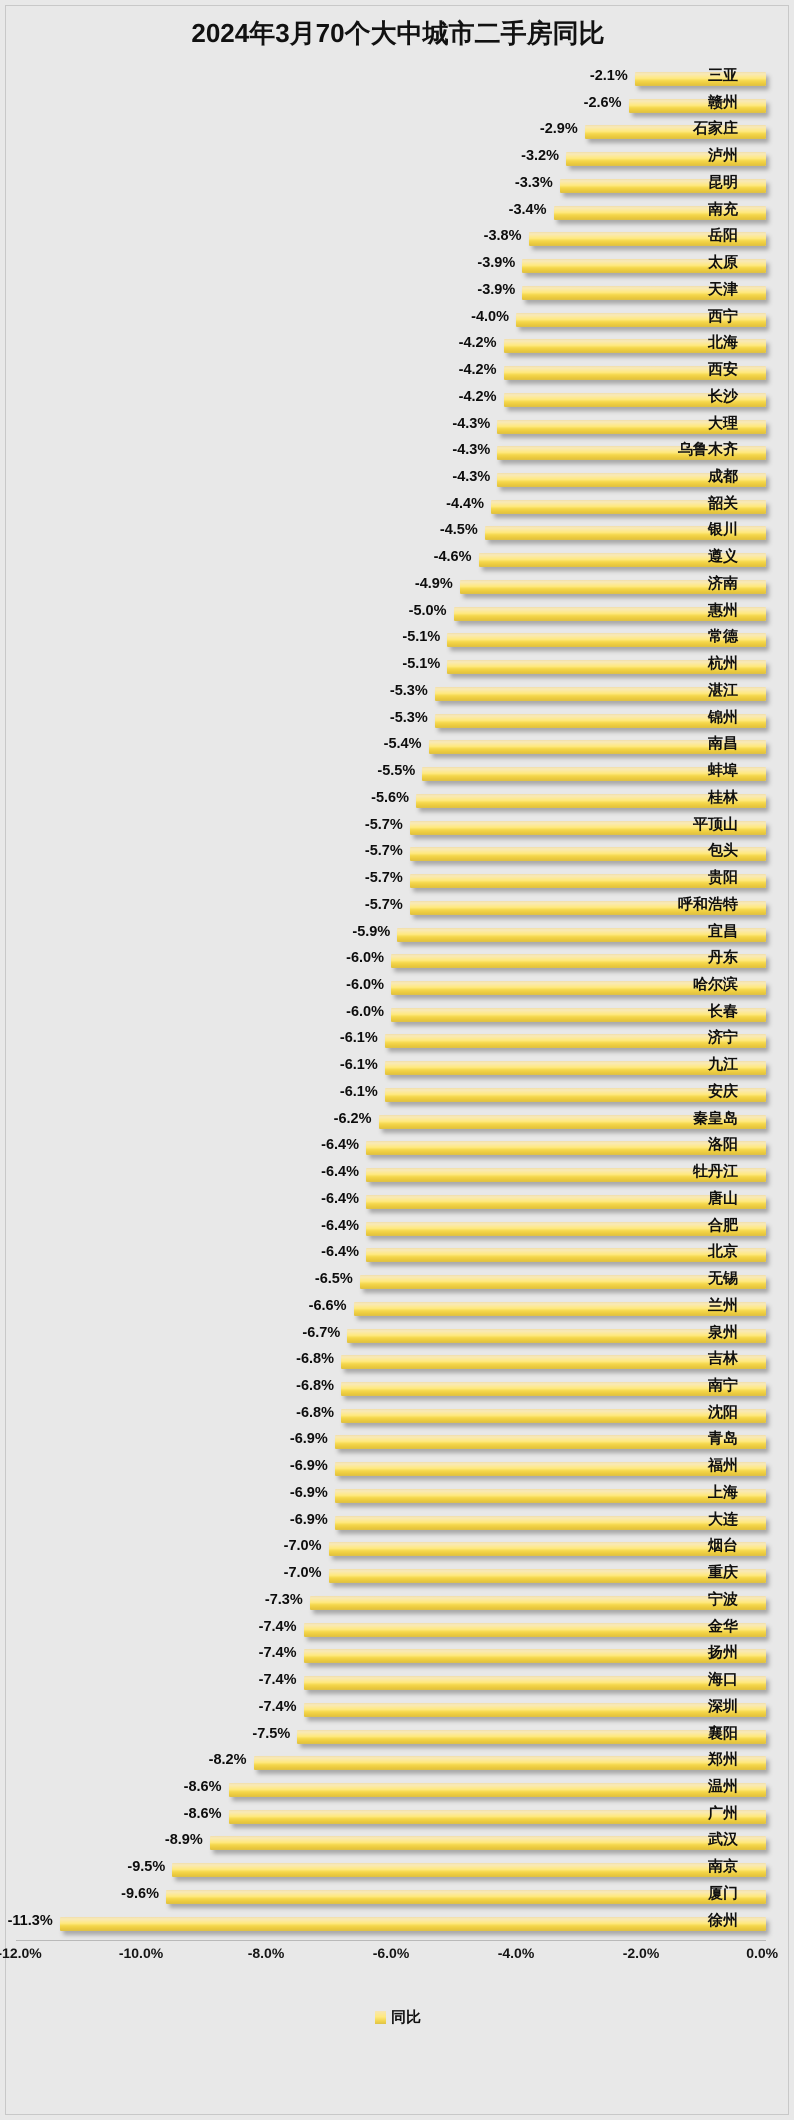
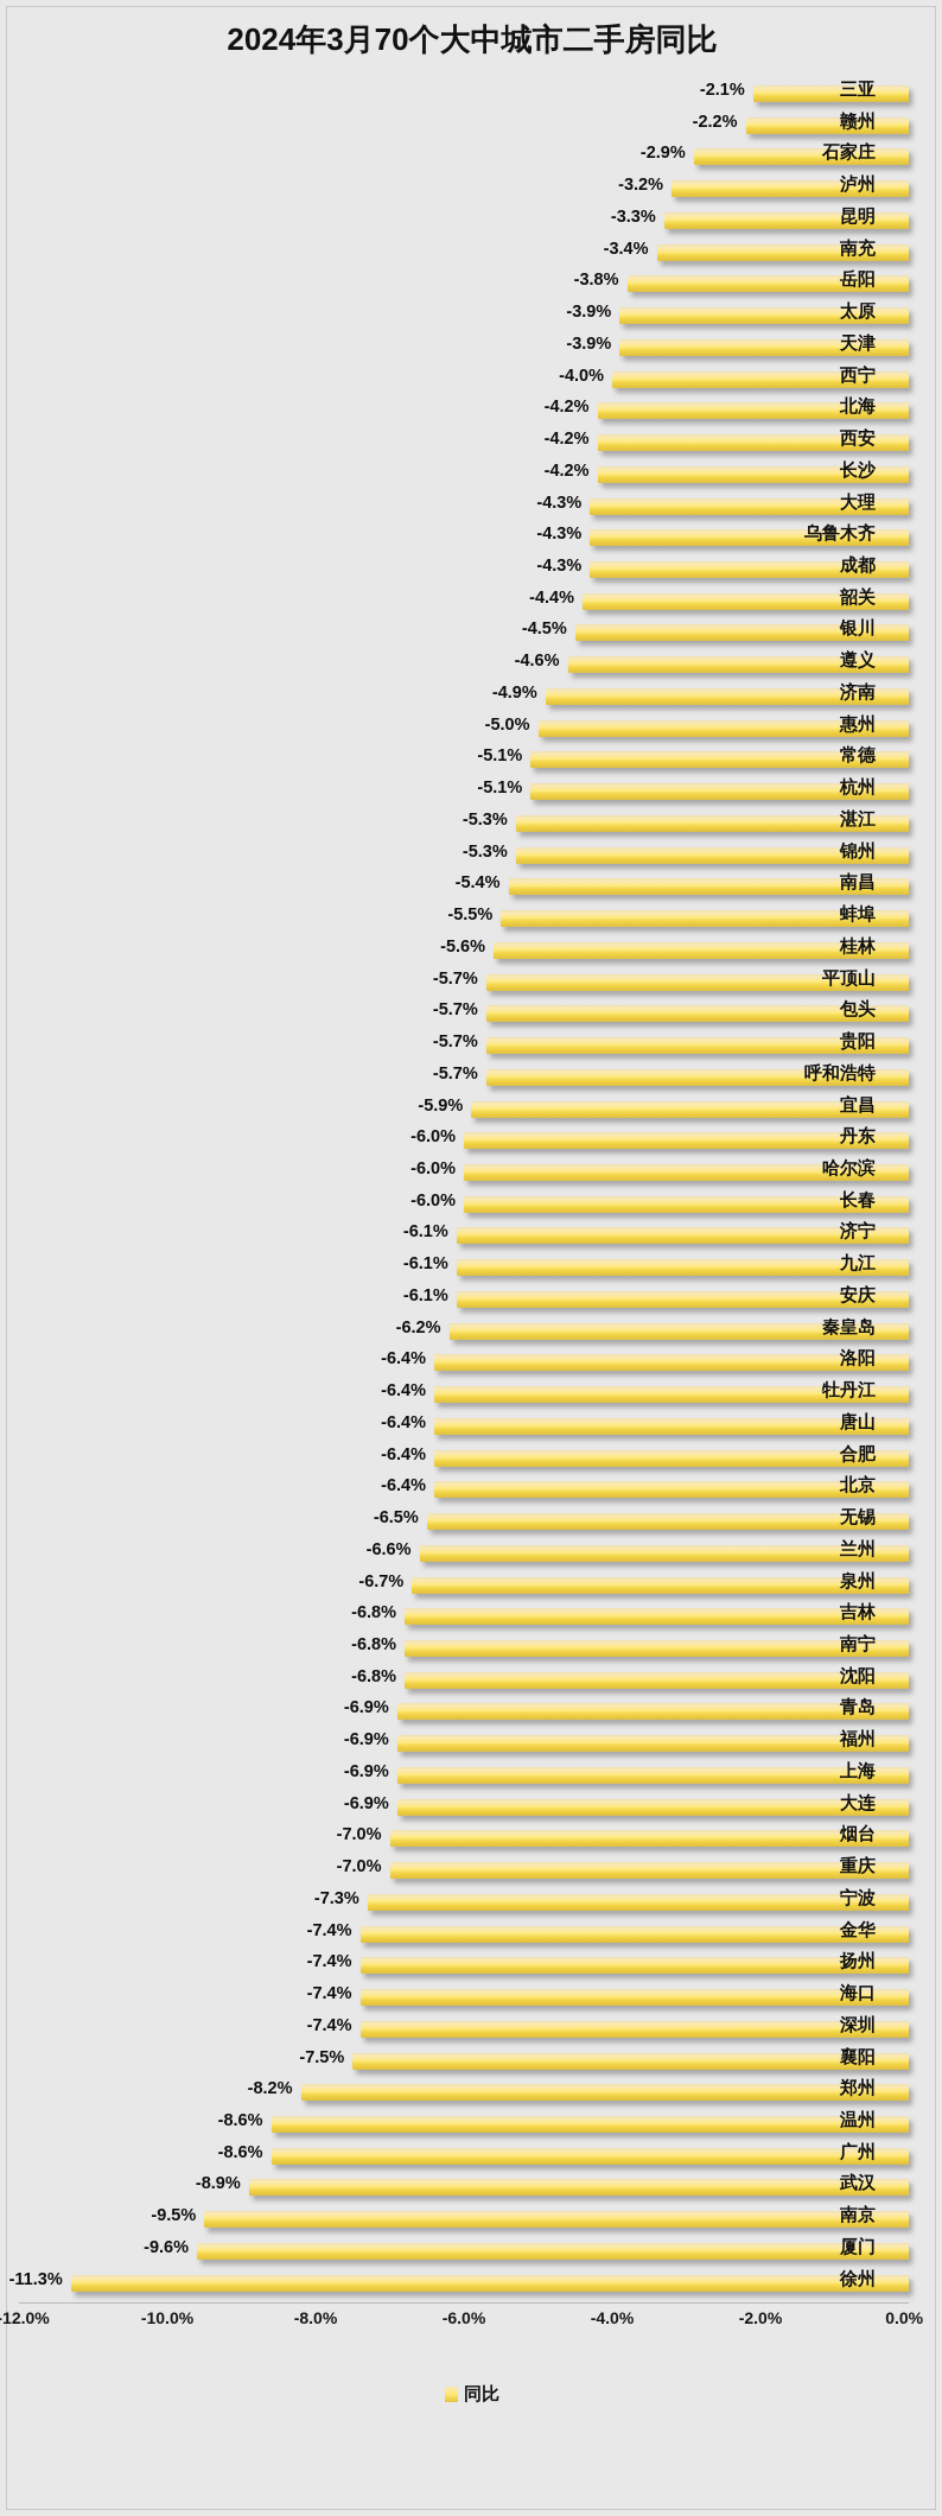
  2024年3月70个大中城市二手房同比
  -2.1%
  三亚
- -2.6%
+ -2.2%
  赣州
  -2.9%
  石家庄
  -3.2%
  泸州
  -3.3%
  昆明
  -3.4%
  南充
  -3.8%
  岳阳
  -3.9%
  太原
  -3.9%
  天津
  -4.0%
  西宁
  -4.2%
  北海
  -4.2%
  西安
  -4.2%
  长沙
  -4.3%
  大理
  -4.3%
  乌鲁木齐
  -4.3%
  成都
  -4.4%
  韶关
  -4.5%
  银川
  -4.6%
  遵义
  -4.9%
  济南
  -5.0%
  惠州
  -5.1%
  常德
  -5.1%
  杭州
  -5.3%
  湛江
  -5.3%
  锦州
  -5.4%
  南昌
  -5.5%
  蚌埠
  -5.6%
  桂林
  -5.7%
  平顶山
  -5.7%
  包头
  -5.7%
  贵阳
  -5.7%
  呼和浩特
  -5.9%
  宜昌
  -6.0%
  丹东
  -6.0%
  哈尔滨
  -6.0%
  长春
  -6.1%
  济宁
  -6.1%
  九江
  -6.1%
  安庆
  -6.2%
  秦皇岛
  -6.4%
  洛阳
  -6.4%
  牡丹江
  -6.4%
  唐山
  -6.4%
  合肥
  -6.4%
  北京
  -6.5%
  无锡
  -6.6%
  兰州
  -6.7%
  泉州
  -6.8%
  吉林
  -6.8%
  南宁
  -6.8%
  沈阳
  -6.9%
  青岛
  -6.9%
  福州
  -6.9%
  上海
  -6.9%
  大连
  -7.0%
  烟台
  -7.0%
  重庆
  -7.3%
  宁波
  -7.4%
  金华
  -7.4%
  扬州
  -7.4%
  海口
  -7.4%
  深圳
  -7.5%
  襄阳
  -8.2%
  郑州
  -8.6%
  温州
  -8.6%
  广州
  -8.9%
  武汉
  -9.5%
  南京
  -9.6%
  厦门
  -11.3%
  徐州
  12.0%
  -10.0%
  -8.0%
  -6.0%
  -4.0%
  -2.0%
  0.0%
  同比
